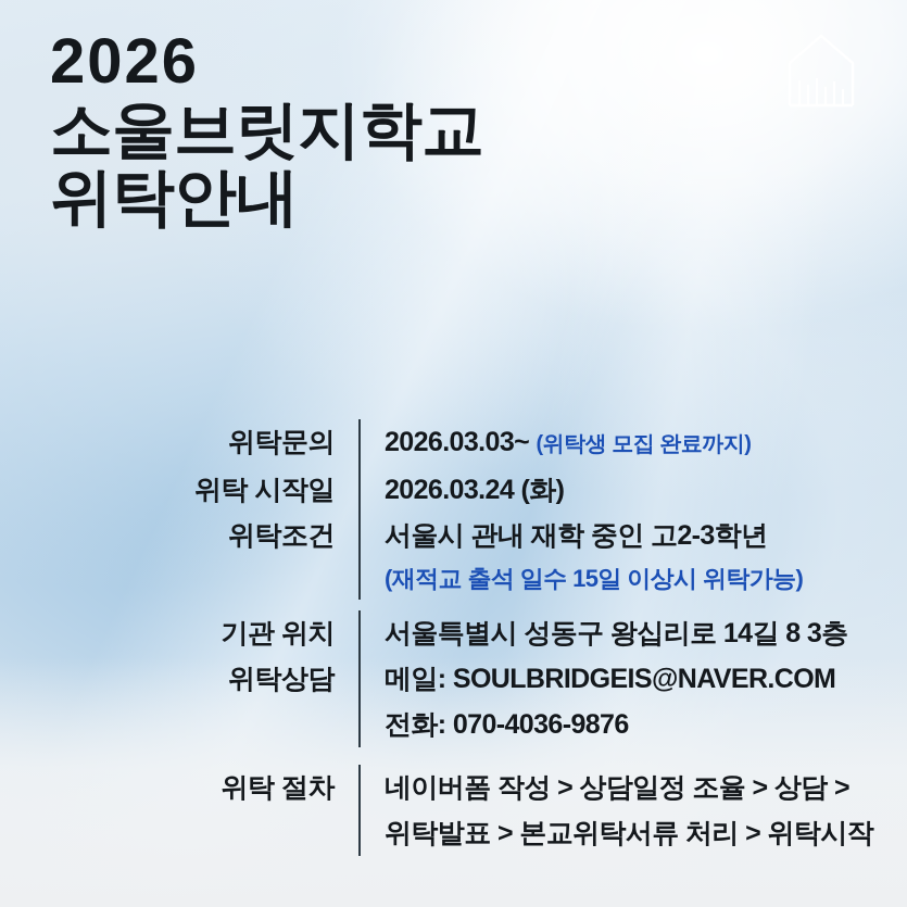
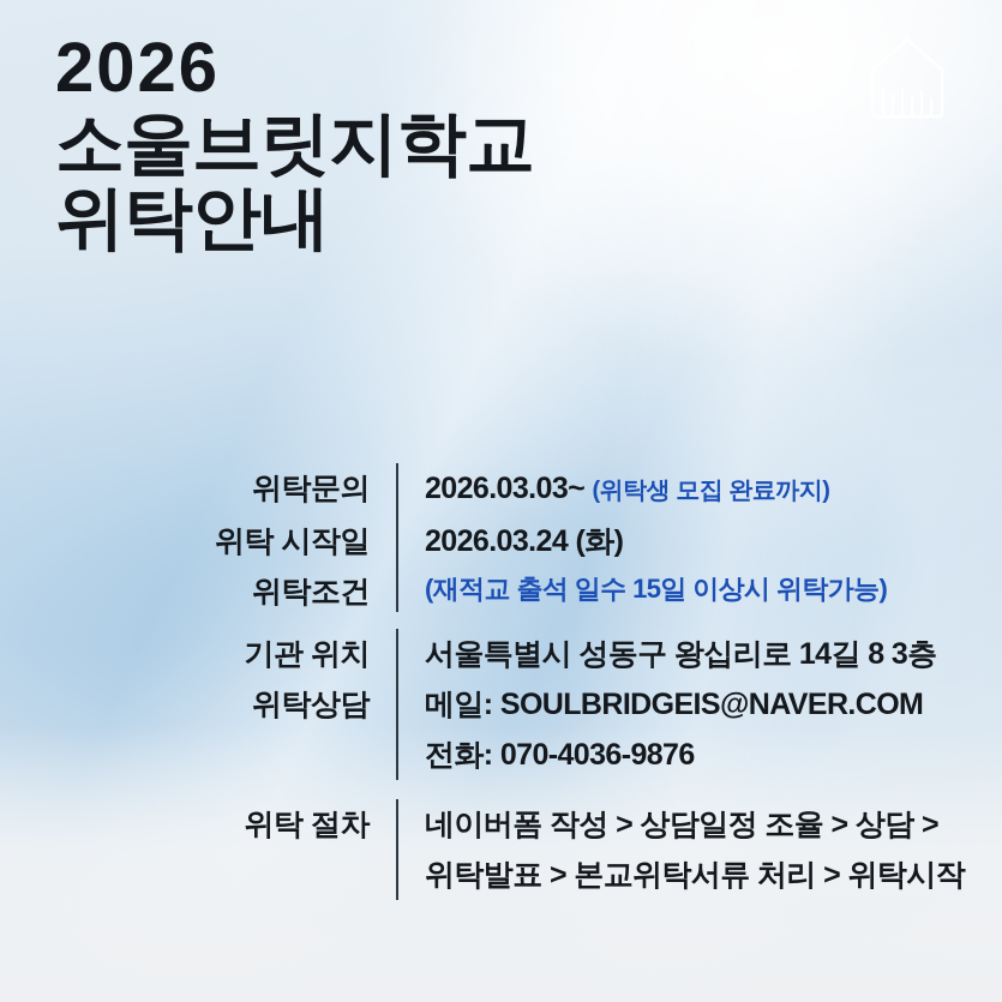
  2026
  소울브릿지학교
  위탁안내
  위탁문의
  2026.03.03~ (위탁생 모집 완료까지)
  위탁 시작일
  2026.03.24 (화)
  위탁조건
- 서울시 관내 재학 중인 고2-3학년
  (재적교 출석 일수 15일 이상시 위탁가능)
  기관 위치
  서울특별시 성동구 왕십리로 14길 8 3층
  위탁상담
  메일: SOULBRIDGEIS@NAVER.COM
  전화: 070-4036-9876
  위탁 절차
  네이버폼 작성 > 상담일정 조율 > 상담 >
  위탁발표 > 본교위탁서류 처리 > 위탁시작
